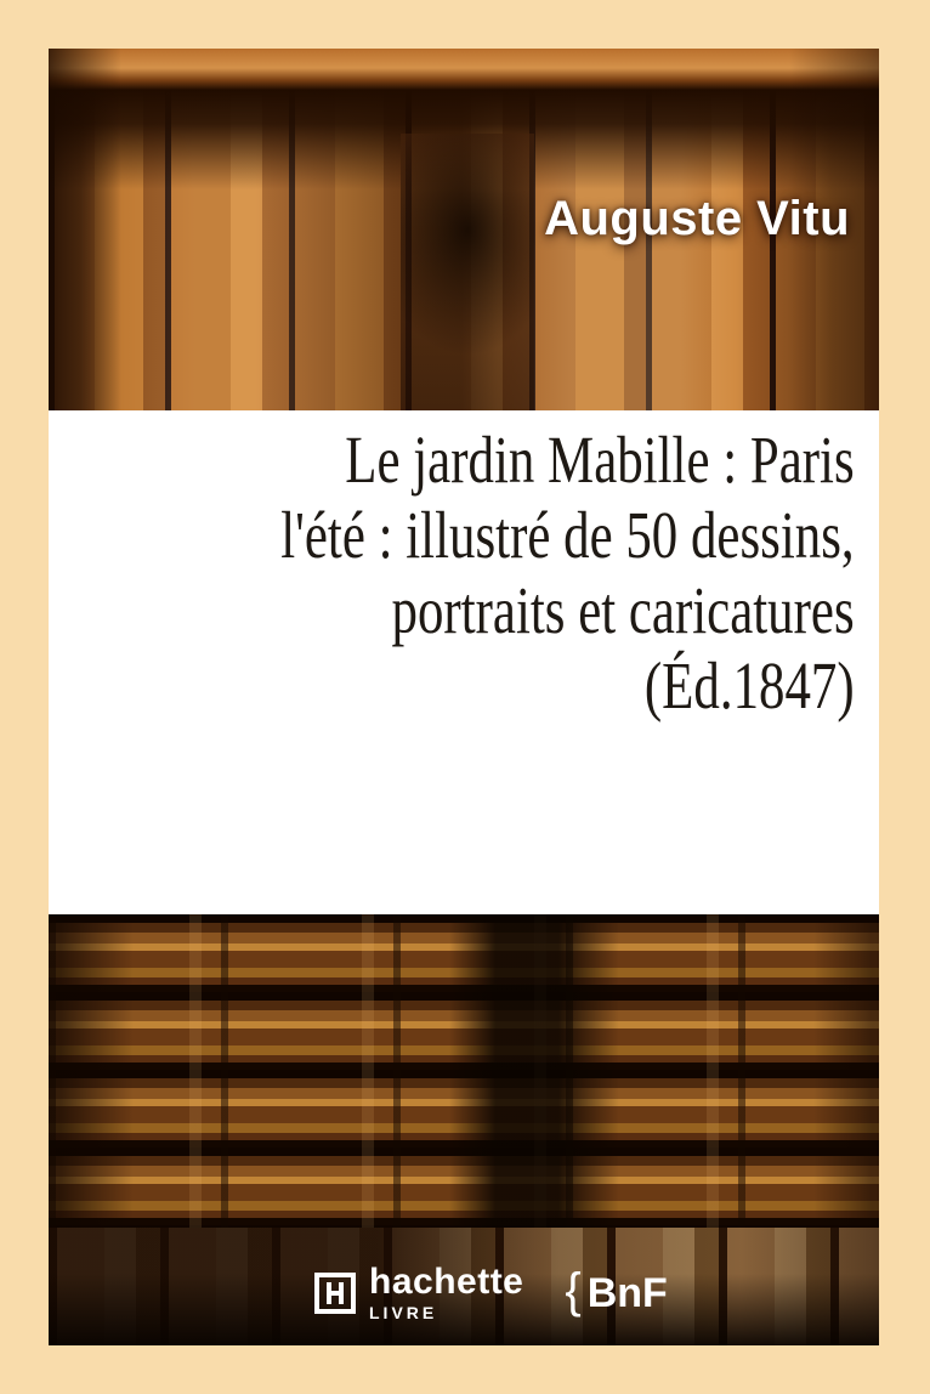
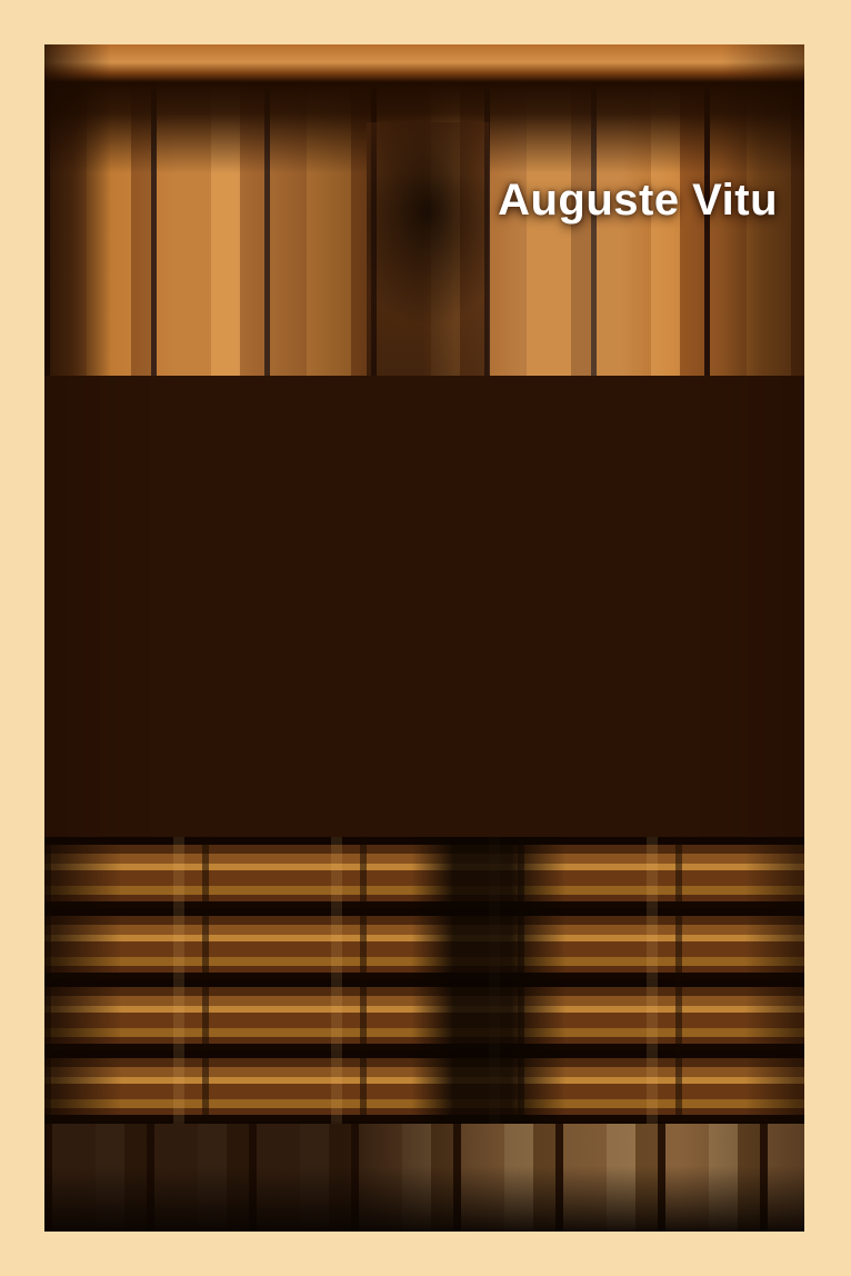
  Auguste Vitu
- Le jardin Mabille : Paris
- l'été : illustré de 50 dessins,
- portraits et caricatures
- (Éd.1847)
- hachette
- LIVRE
- {
- BnF
